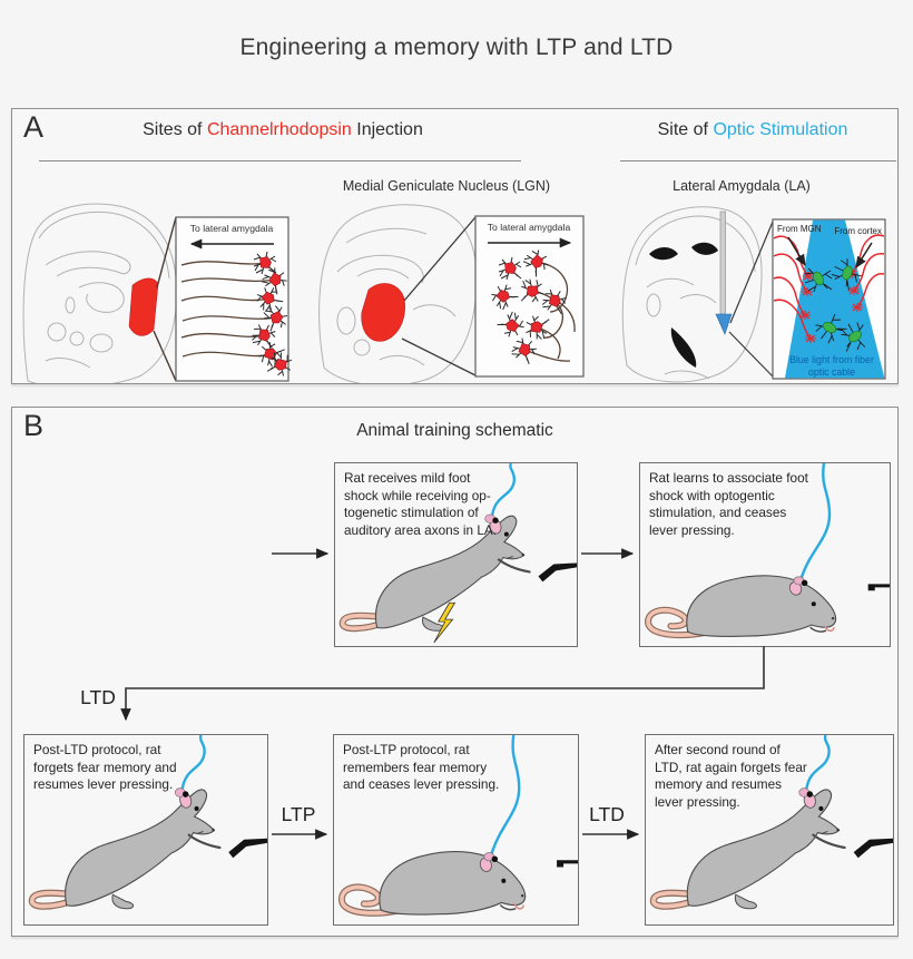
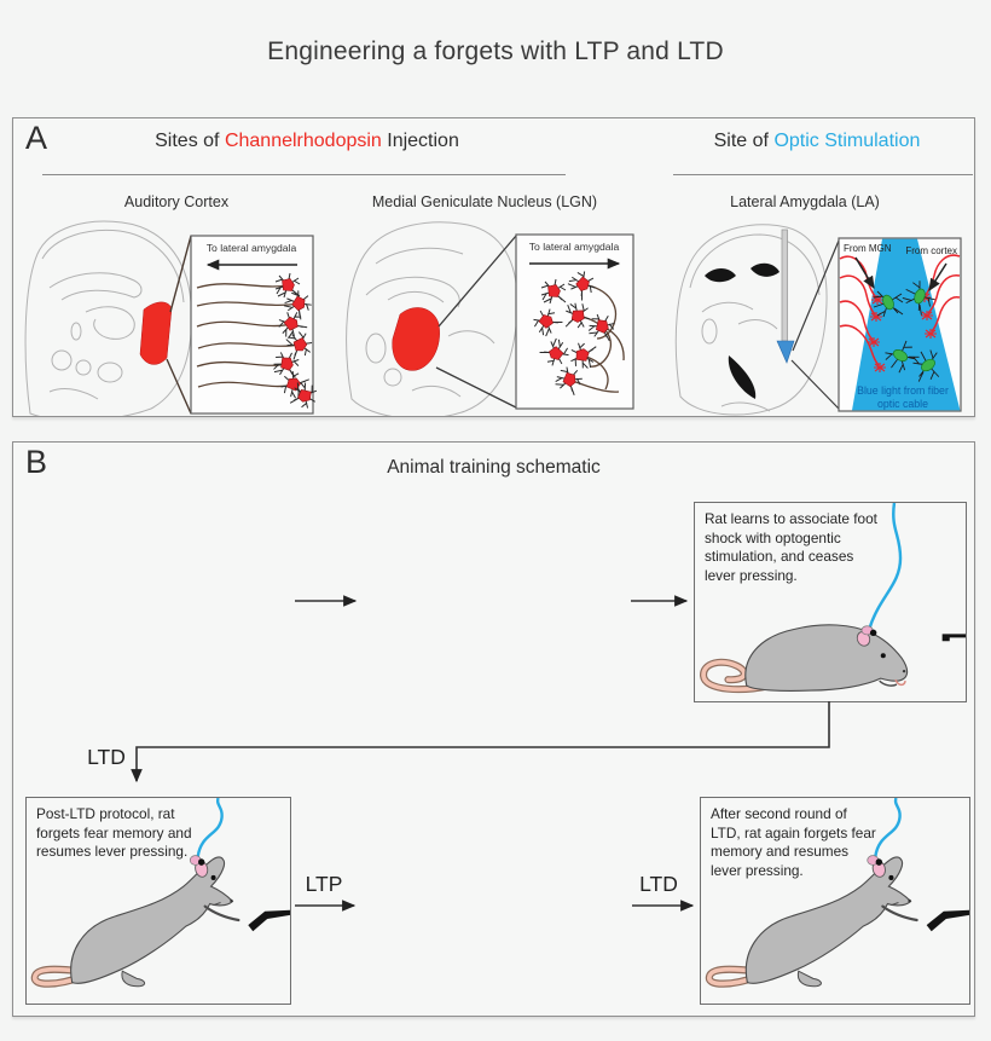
- Engineering a memory with LTP and LTD
+ Engineering a forgets with LTP and LTD
  A
  Sites of Channelrhodopsin Injection
  Site of Optic Stimulation
+ Auditory Cortex
  Medial Geniculate Nucleus (LGN)
  Lateral Amygdala (LA)
  To lateral amygdala
  To lateral amygdala
  From MGN
  From cortex
  Blue light from fiber
  optic cable
  B
  Animal training schematic
- Rat receives mild foot
- shock while receiving op-
- togenetic stimulation of
- auditory area axons in LA.
  Rat learns to associate foot
  shock with optogentic
  stimulation, and ceases
  lever pressing.
  Post-LTD protocol, rat
  forgets fear memory and
  resumes lever pressing.
- Post-LTP protocol, rat
- remembers fear memory
- and ceases lever pressing.
  After second round of
  LTD, rat again forgets fear
  memory and resumes
  lever pressing.
  LTD
  LTP
  LTD
